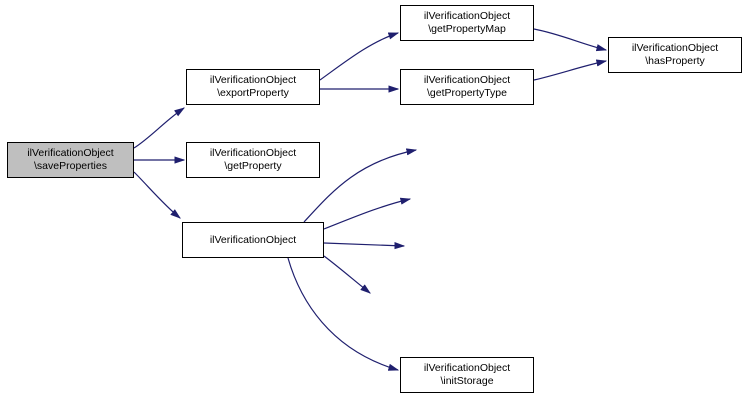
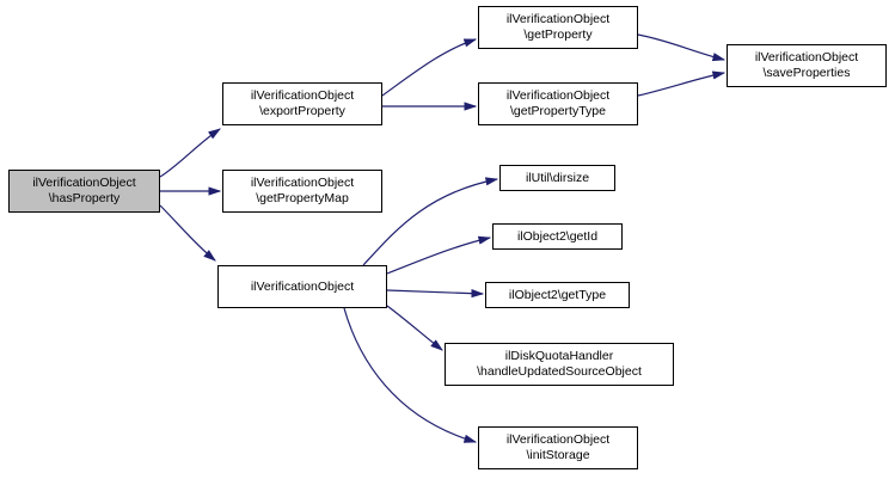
  ilVerificationObject
- \saveProperties
+ \hasProperty
  ilVerificationObject
  \exportProperty
  ilVerificationObject
- \getProperty
+ \getPropertyMap
  ilVerificationObject
  ilVerificationObject
- \getPropertyMap
+ \getProperty
  ilVerificationObject
  \getPropertyType
  ilVerificationObject
- \hasProperty
+ \saveProperties
+ ilUtil\dirsize
+ ilObject2\getId
+ ilObject2\getType
+ ilDiskQuotaHandler
+ \handleUpdatedSourceObject
  ilVerificationObject
  \initStorage
